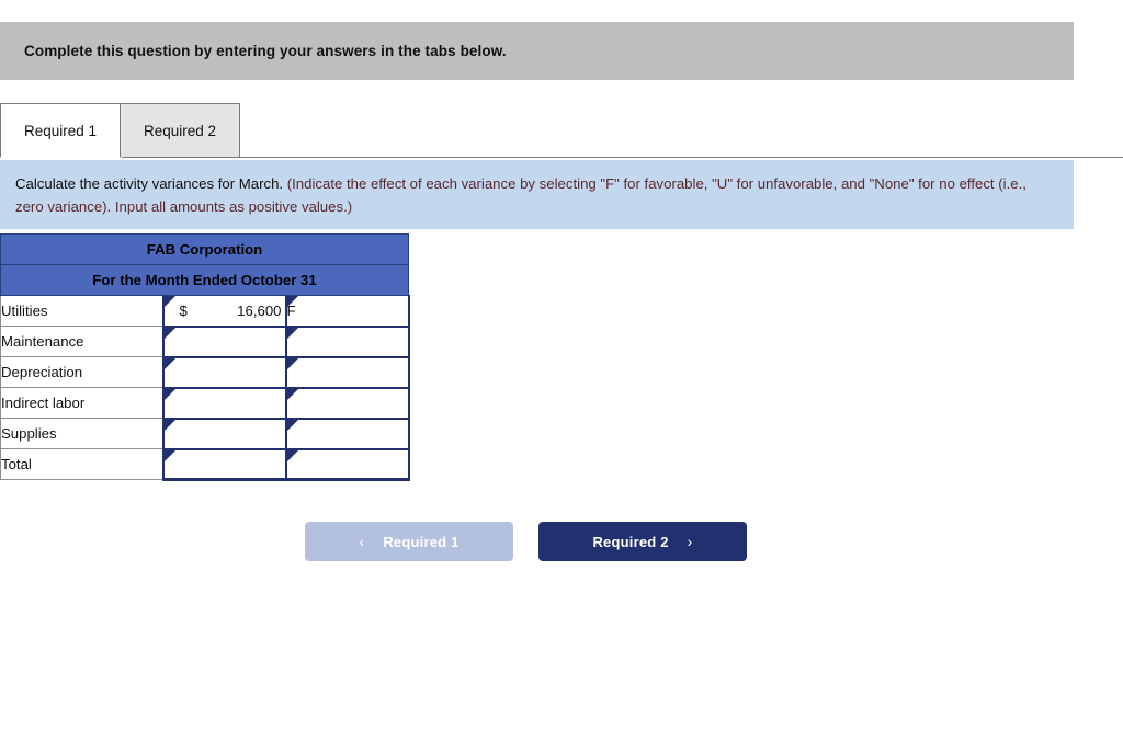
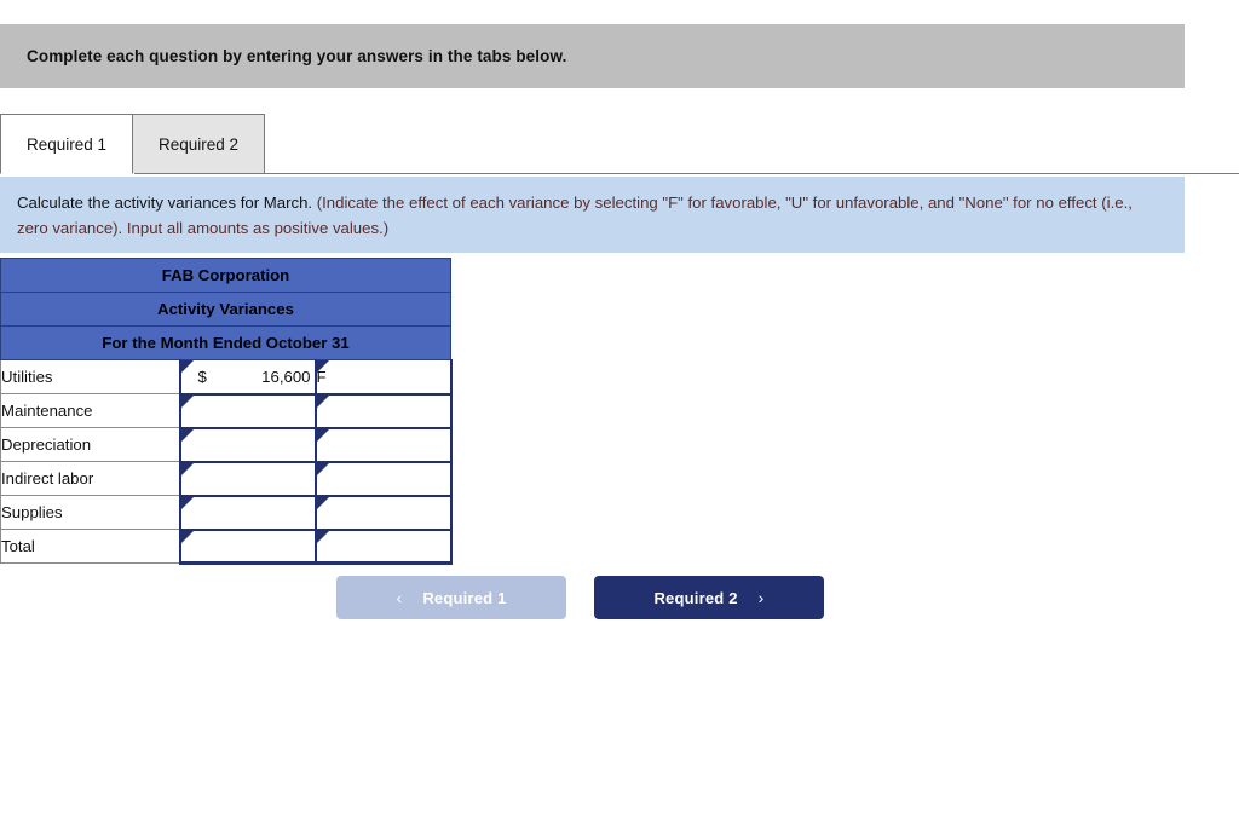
- Complete this question by entering your answers in the tabs below.
+ Complete each question by entering your answers in the tabs below.
  Required 1
  Required 2
  Calculate the activity variances for March. (Indicate the effect of each variance by selecting "F" for favorable, "U" for unfavorable, and "None" for no effect (i.e., zero variance). Input all amounts as positive values.)
  FAB Corporation
+ Activity Variances
  For the Month Ended October 31
  Utilities	$ 16,600	F
  Maintenance
  Depreciation
  Indirect labor
  Supplies
  Total
  ‹
  Required 1
  Required 2
  ›
